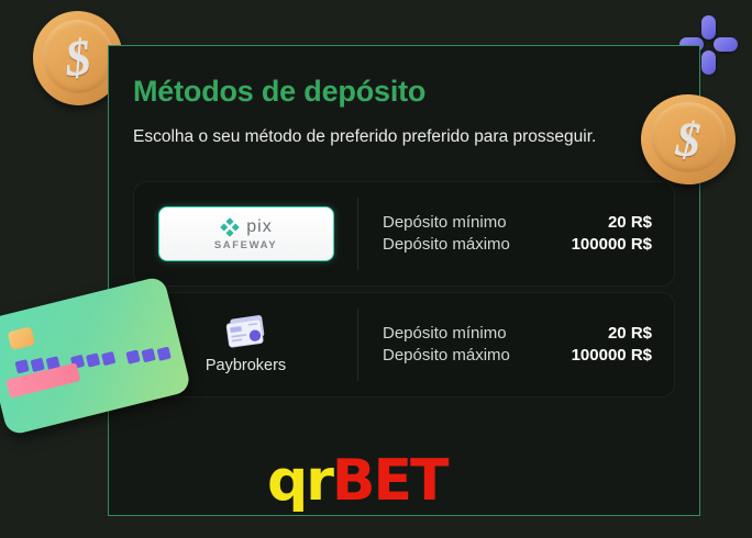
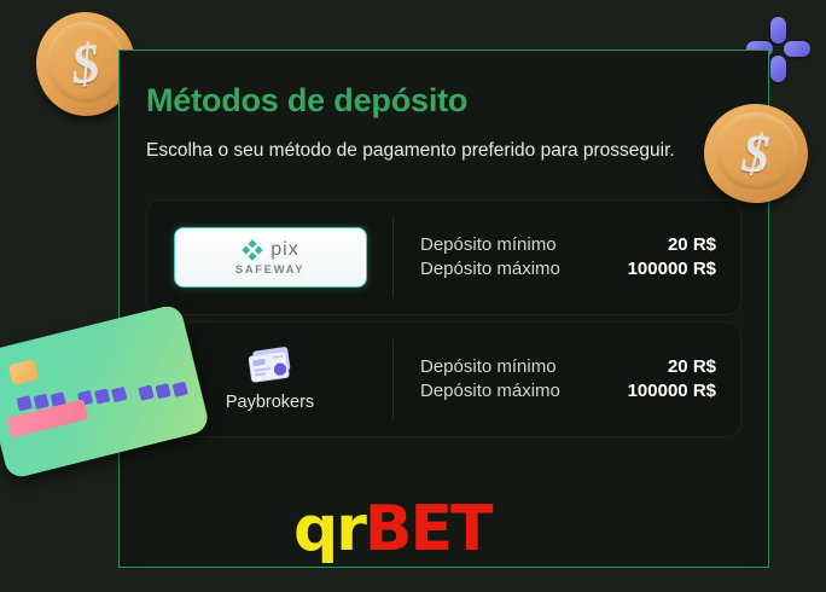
  Métodos de depósito
- Escolha o seu método de preferido preferido para prosseguir.
+ Escolha o seu método de pagamento preferido para prosseguir.
  pix
  SAFEWAY
  Depósito mínimo
  20 R$
  Depósito máximo
  100000 R$
  Paybrokers
  Depósito mínimo
  20 R$
  Depósito máximo
  100000 R$
  qrBET
